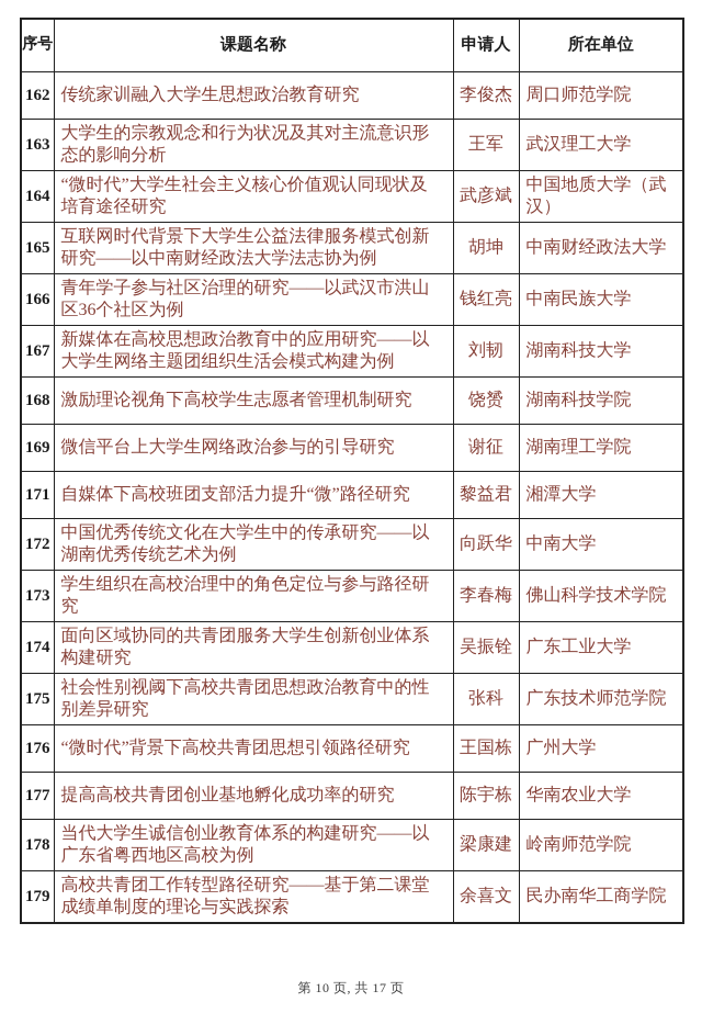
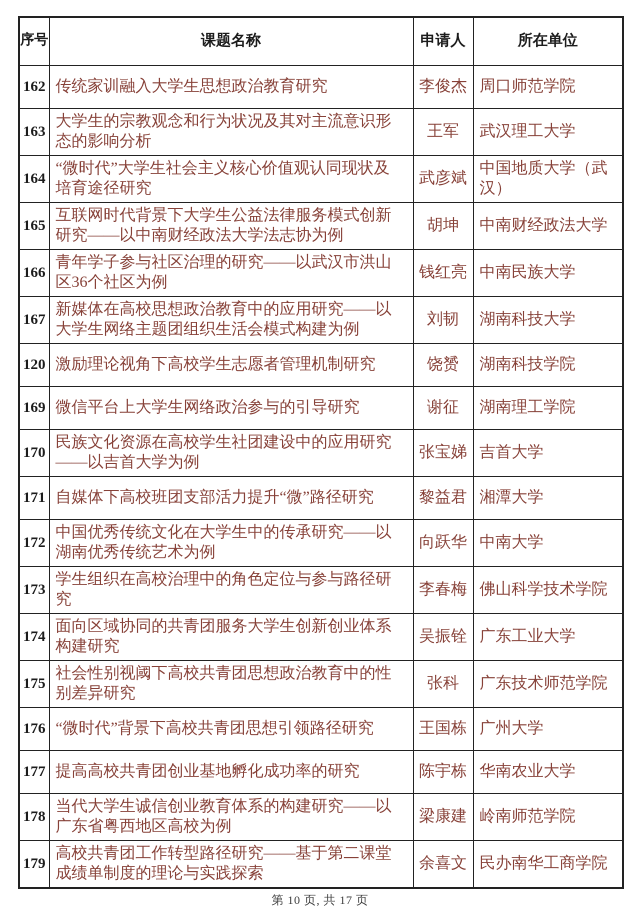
  序号	课题名称	申请人	所在单位
  162	传统家训融入大学生思想政治教育研究	李俊杰	周口师范学院
  163	大学生的宗教观念和行为状况及其对主流意识形态的影响分析	王军	武汉理工大学
  164	“微时代”大学生社会主义核心价值观认同现状及培育途径研究	武彦斌	中国地质大学（武汉）
  165	互联网时代背景下大学生公益法律服务模式创新研究——以中南财经政法大学法志协为例	胡坤	中南财经政法大学
  166	青年学子参与社区治理的研究——以武汉市洪山区36个社区为例	钱红亮	中南民族大学
  167	新媒体在高校思想政治教育中的应用研究——以大学生网络主题团组织生活会模式构建为例	刘韧	湖南科技大学
- 168	激励理论视角下高校学生志愿者管理机制研究	饶赟	湖南科技学院
+ 120	激励理论视角下高校学生志愿者管理机制研究	饶赟	湖南科技学院
  169	微信平台上大学生网络政治参与的引导研究	谢征	湖南理工学院
+ 170	民族文化资源在高校学生社团建设中的应用研究——以吉首大学为例	张宝娣	吉首大学
  171	自媒体下高校班团支部活力提升“微”路径研究	黎益君	湘潭大学
  172	中国优秀传统文化在大学生中的传承研究——以湖南优秀传统艺术为例	向跃华	中南大学
  173	学生组织在高校治理中的角色定位与参与路径研究	李春梅	佛山科学技术学院
  174	面向区域协同的共青团服务大学生创新创业体系构建研究	吴振铨	广东工业大学
  175	社会性别视阈下高校共青团思想政治教育中的性别差异研究	张科	广东技术师范学院
  176	“微时代”背景下高校共青团思想引领路径研究	王国栋	广州大学
  177	提高高校共青团创业基地孵化成功率的研究	陈宇栋	华南农业大学
  178	当代大学生诚信创业教育体系的构建研究——以广东省粤西地区高校为例	梁康建	岭南师范学院
  179	高校共青团工作转型路径研究——基于第二课堂成绩单制度的理论与实践探索	余喜文	民办南华工商学院
  第 10 页, 共 17 页
